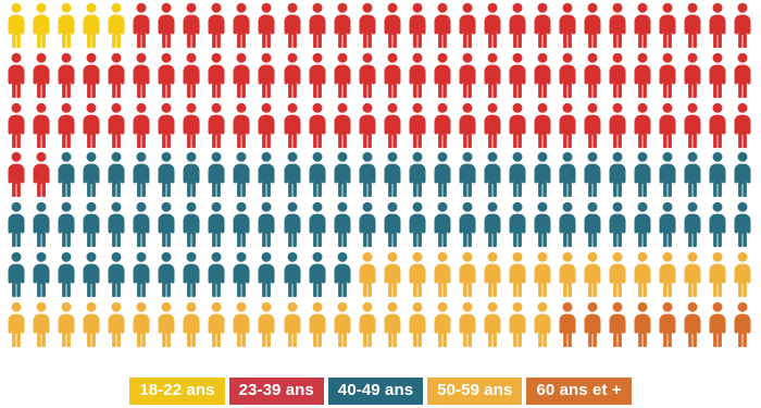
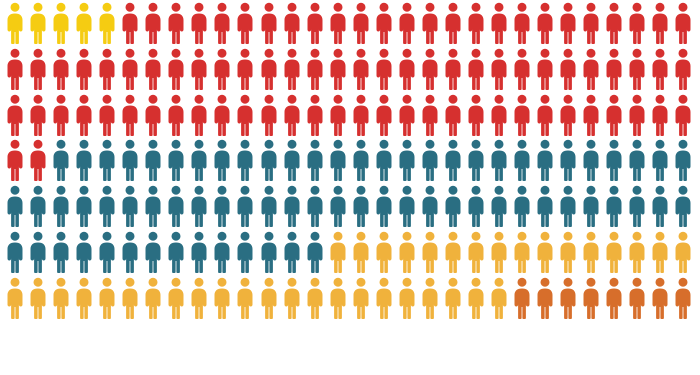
- 18-22 ans
- 23-39 ans
- 40-49 ans
- 50-59 ans
- 60 ans et +
